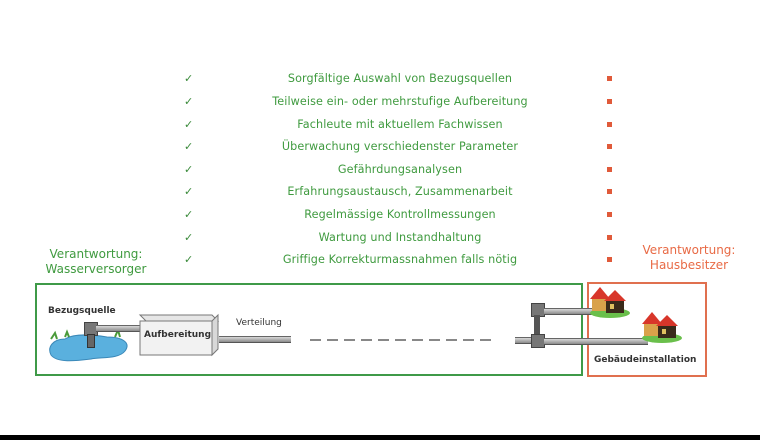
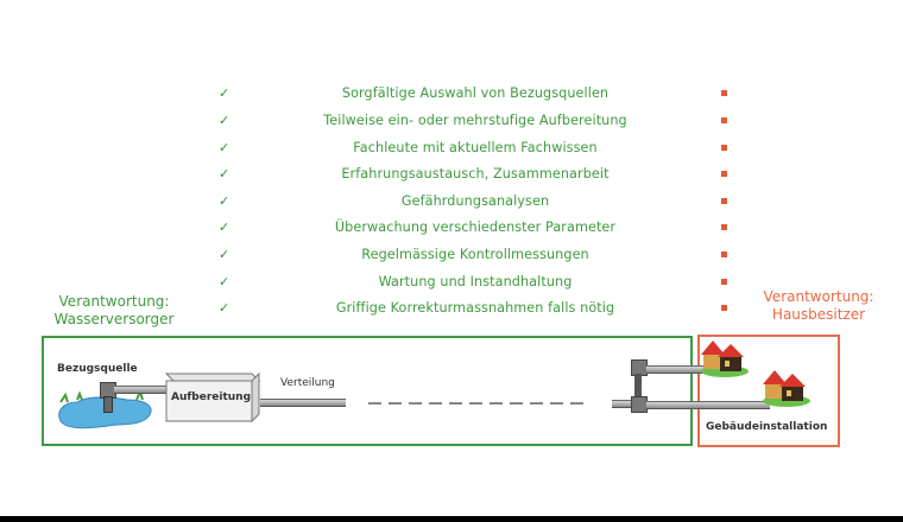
  ✓
  Sorgfältige Auswahl von Bezugsquellen
  ✓
  Teilweise ein- oder mehrstufige Aufbereitung
  ✓
  Fachleute mit aktuellem Fachwissen
  ✓
- Überwachung verschiedenster Parameter
+ Erfahrungsaustausch, Zusammenarbeit
  ✓
  Gefährdungsanalysen
  ✓
- Erfahrungsaustausch, Zusammenarbeit
+ Überwachung verschiedenster Parameter
  ✓
  Regelmässige Kontrollmessungen
  ✓
  Wartung und Instandhaltung
  ✓
  Griffige Korrekturmassnahmen falls nötig
  Verantwortung:
  Wasserversorger
  Verantwortung:
  Hausbesitzer
  Bezugsquelle
  Aufbereitung
  Verteilung
  Gebäudeinstallation
